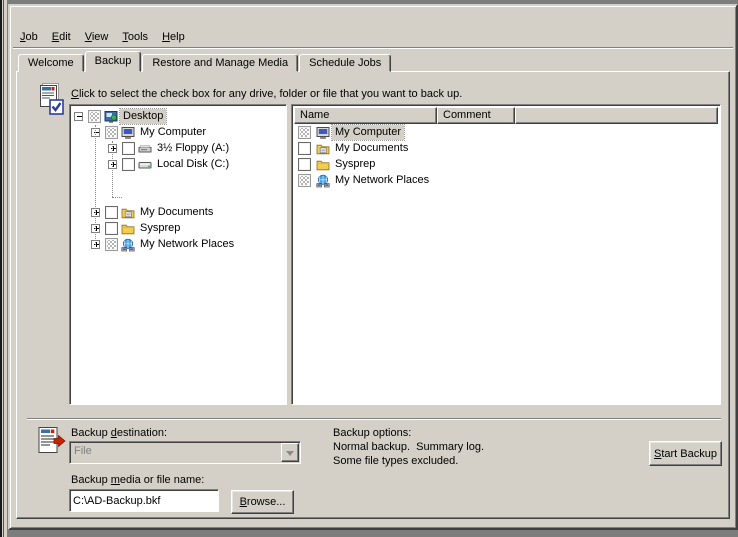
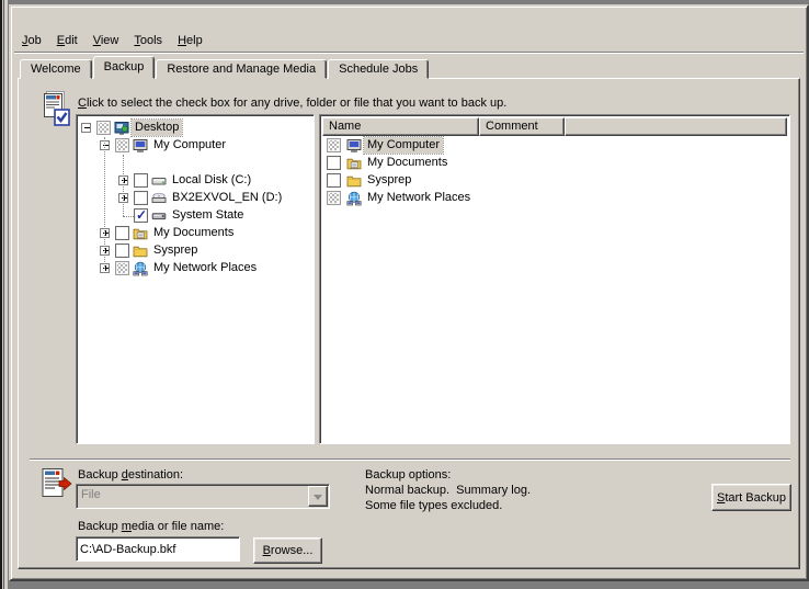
  Job
  Edit
  View
  Tools
  Help
  Welcome
  Backup
  Restore and Manage Media
  Schedule Jobs
  Click to select the check box for any drive, folder or file that you want to back up.
  Desktop
  My Computer
- 3½ Floppy (A:)
  Local Disk (C:)
+ BX2EXVOL_EN (D:)
+ System State
  My Documents
  Sysprep
  My Network Places
  Name
  Comment
  My Computer
  My Documents
  Sysprep
  My Network Places
  Backup destination:
  File
  Backup options:
  Normal backup. Summary log.
  Some file types excluded.
  Start Backup
  Backup media or file name:
  C:\AD-Backup.bkf
  Browse...
